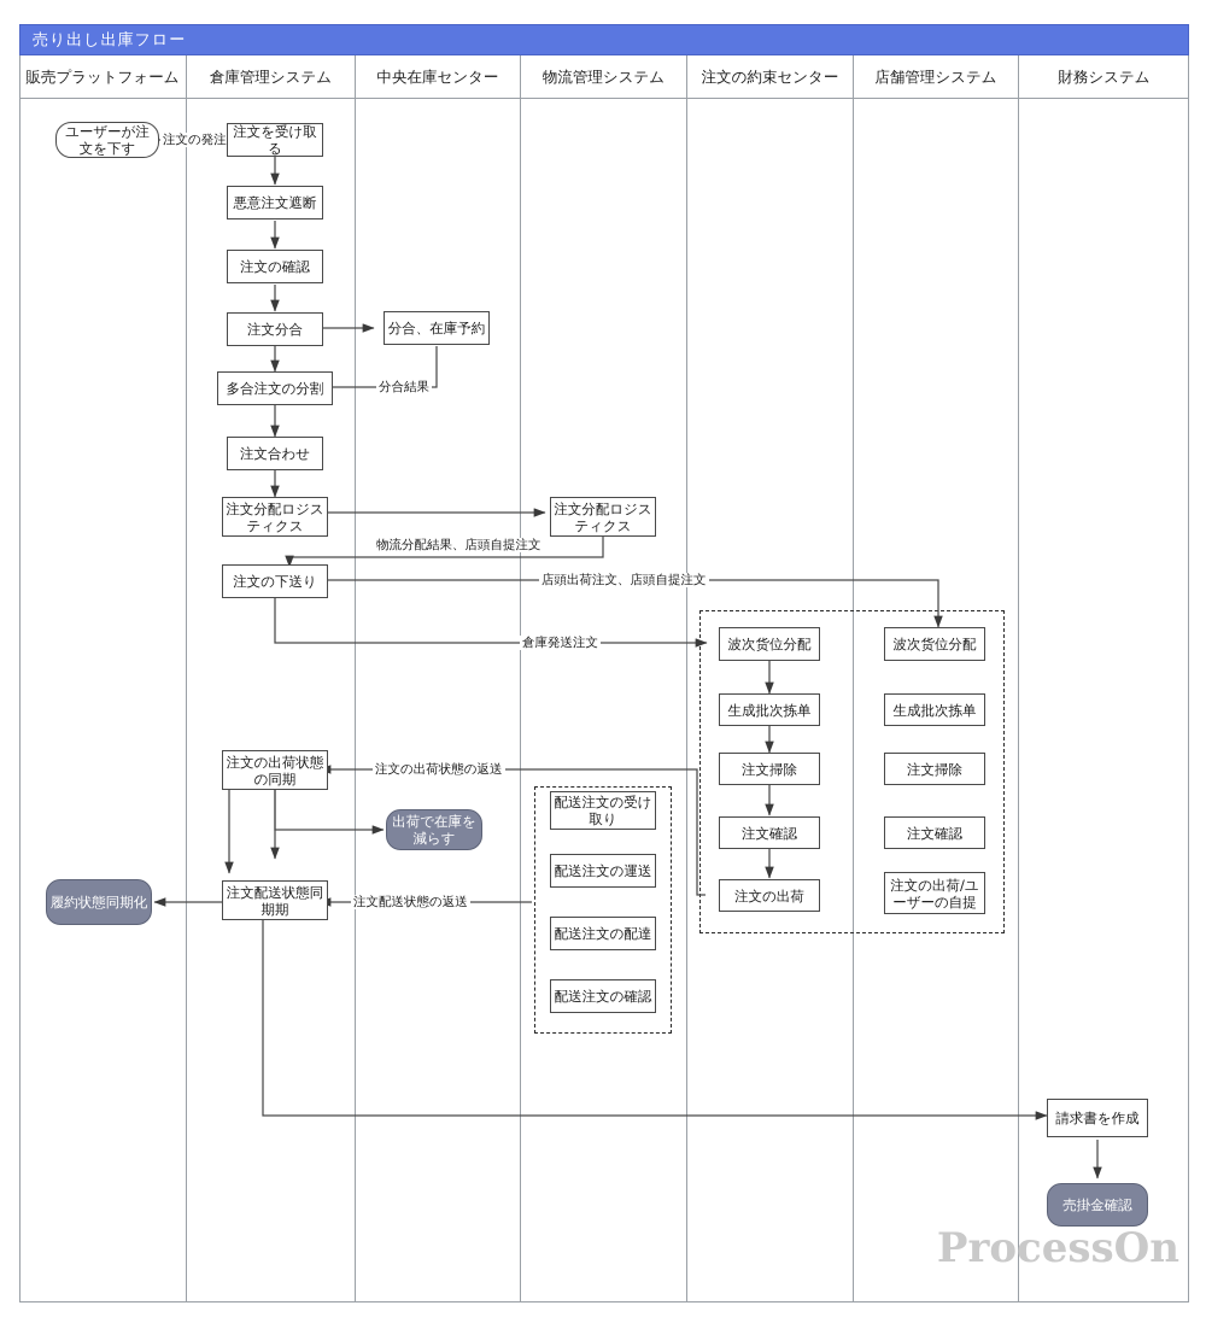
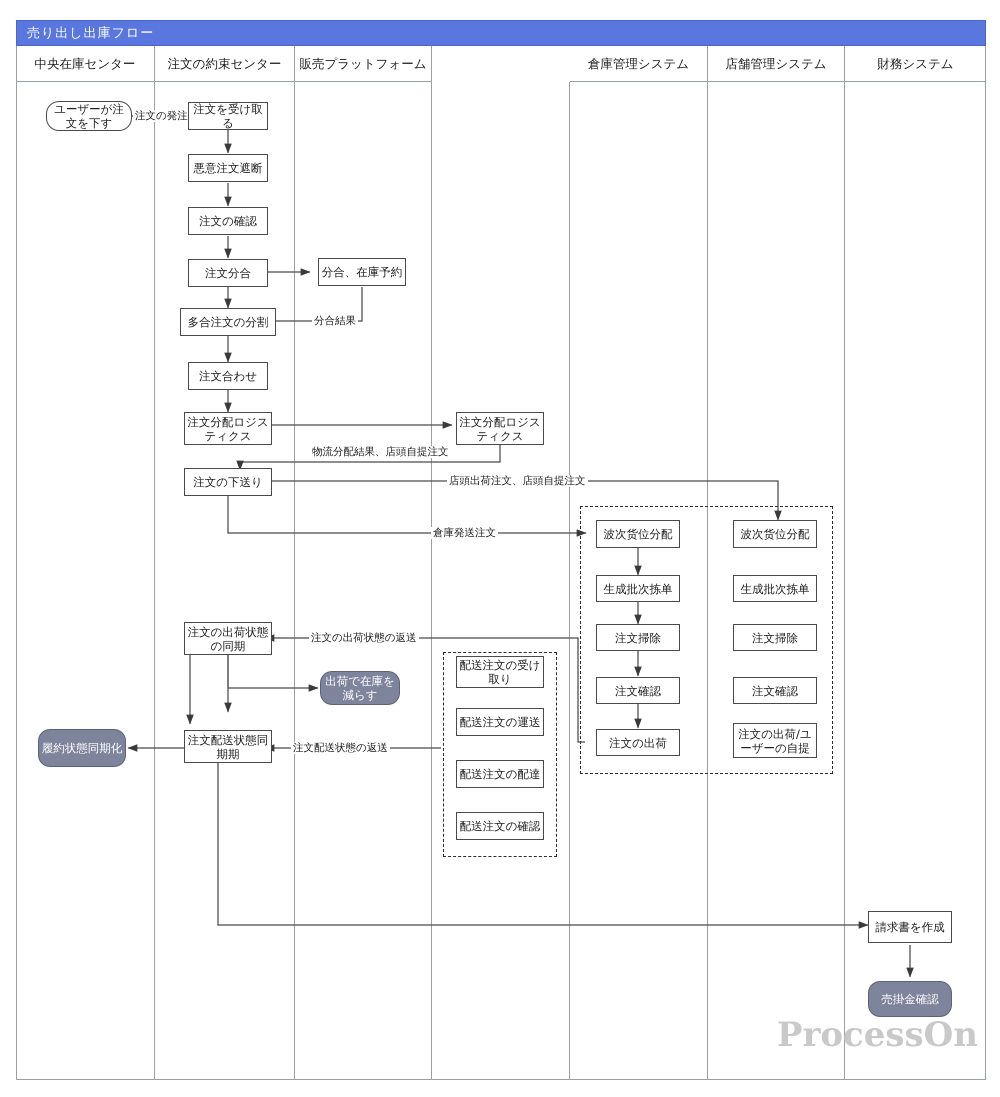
  売り出し出庫フロー
- 販売プラットフォーム
+ 中央在庫センター
- 倉庫管理システム
+ 注文の約束センター
- 中央在庫センター
+ 販売プラットフォーム
- 物流管理システム
- 注文の約束センター
+ 倉庫管理システム
  店舗管理システム
  財務システム
  注文の発注
  分合結果
  物流分配結果、店頭自提注文
  店頭出荷注文、店頭自提注文
  倉庫発送注文
  注文の出荷状態の返送
  注文配送状態の返送
  ユーザーが注文を下す
  履約状態同期化
  注文を受け取る
  悪意注文遮断
  注文の確認
  注文分合
  多合注文の分割
  注文合わせ
  注文分配ロジスティクス
  注文の下送り
  注文の出荷状態の同期
  注文配送状態同期期
  分合、在庫予約
  出荷で在庫を減らす
  注文分配ロジスティクス
  配送注文の受け取り
  配送注文の運送
  配送注文の配達
  配送注文の確認
  波次货位分配
  生成批次拣单
  注文掃除
  注文確認
  注文の出荷
  波次货位分配
  生成批次拣单
  注文掃除
  注文確認
  注文の出荷/ユーザーの自提
  請求書を作成
  売掛金確認
  ProcessOn
